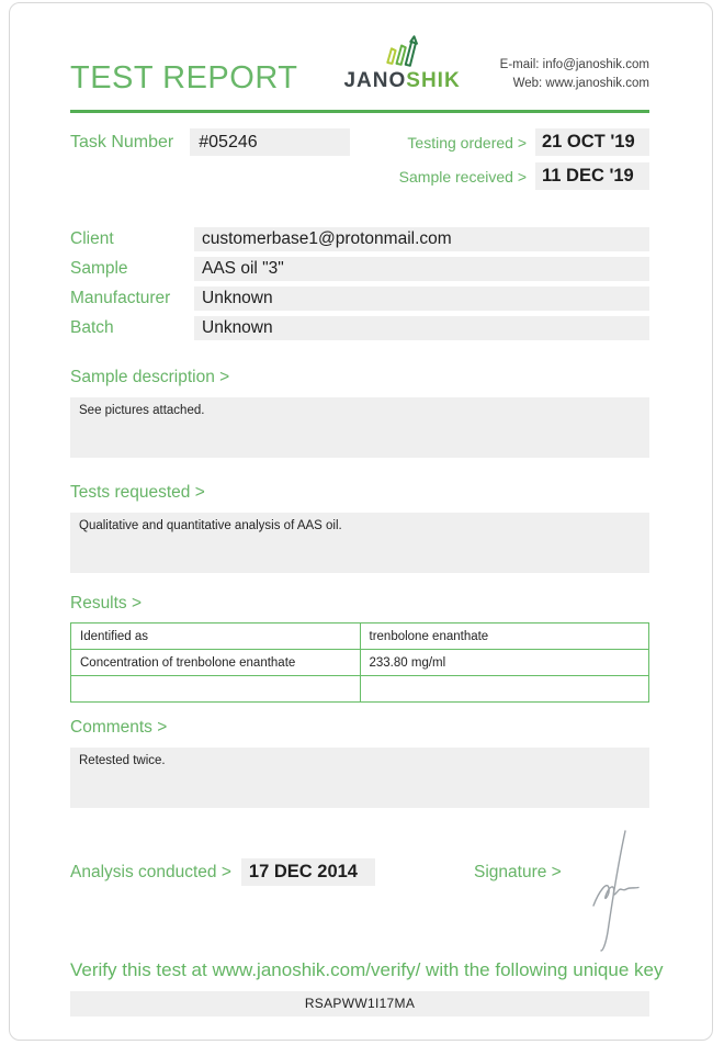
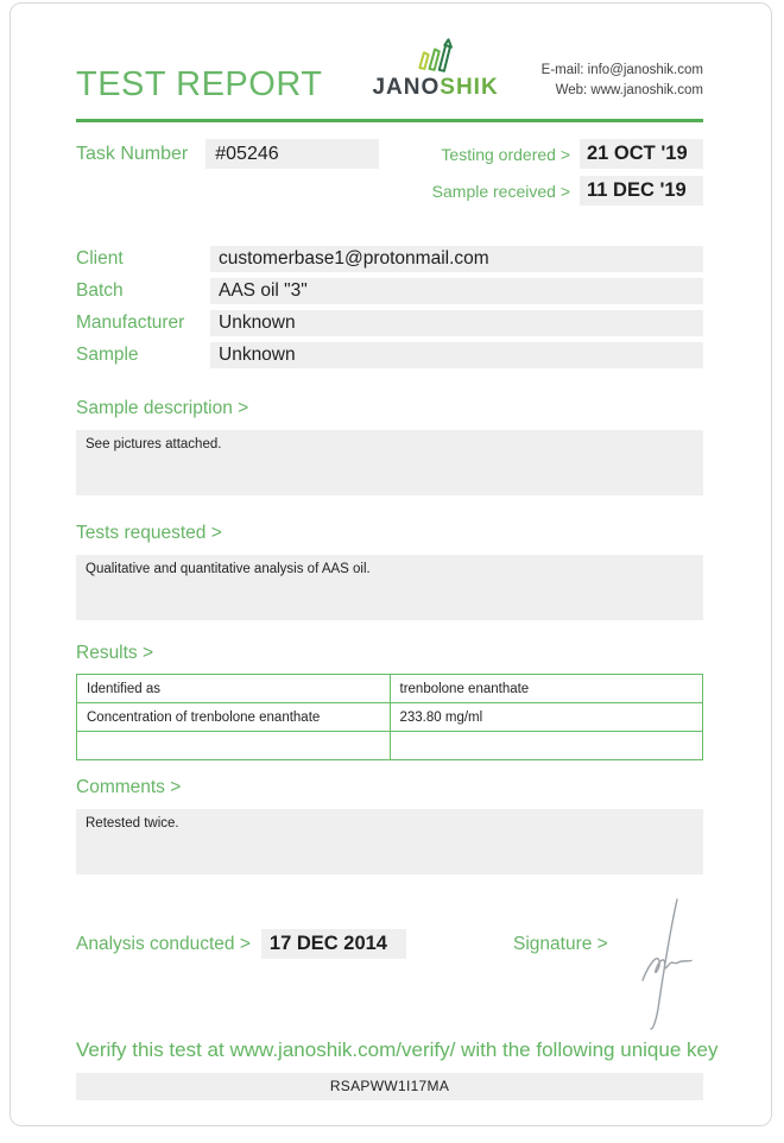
  TEST REPORT
  JANOSHIK
  E-mail: info@janoshik.com
  Web: www.janoshik.com
  Task Number
  #05246
  Testing ordered >
  21 OCT '19
  Sample received >
  11 DEC '19
  Client
  customerbase1@protonmail.com
- Sample
+ Batch
  AAS oil "3"
  Manufacturer
  Unknown
- Batch
+ Sample
  Unknown
  Sample description >
  See pictures attached.
  Tests requested >
  Qualitative and quantitative analysis of AAS oil.
  Results >
  Identified as	trenbolone enanthate
  Concentration of trenbolone enanthate	233.80 mg/ml
  Comments >
  Retested twice.
  Analysis conducted >
  17 DEC 2014
  Signature >
  Verify this test at www.janoshik.com/verify/ with the following unique key
  RSAPWW1I17MA
